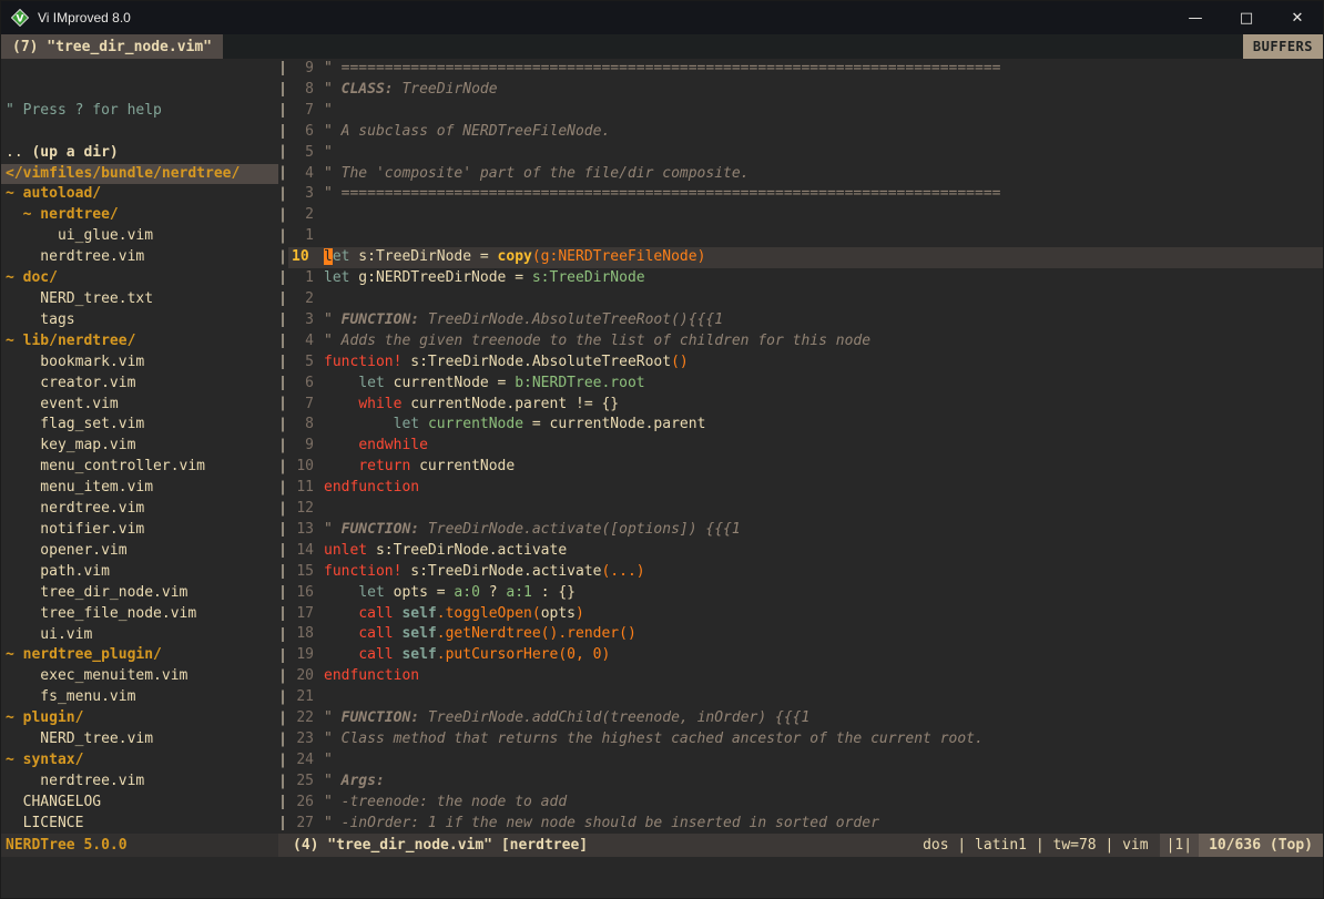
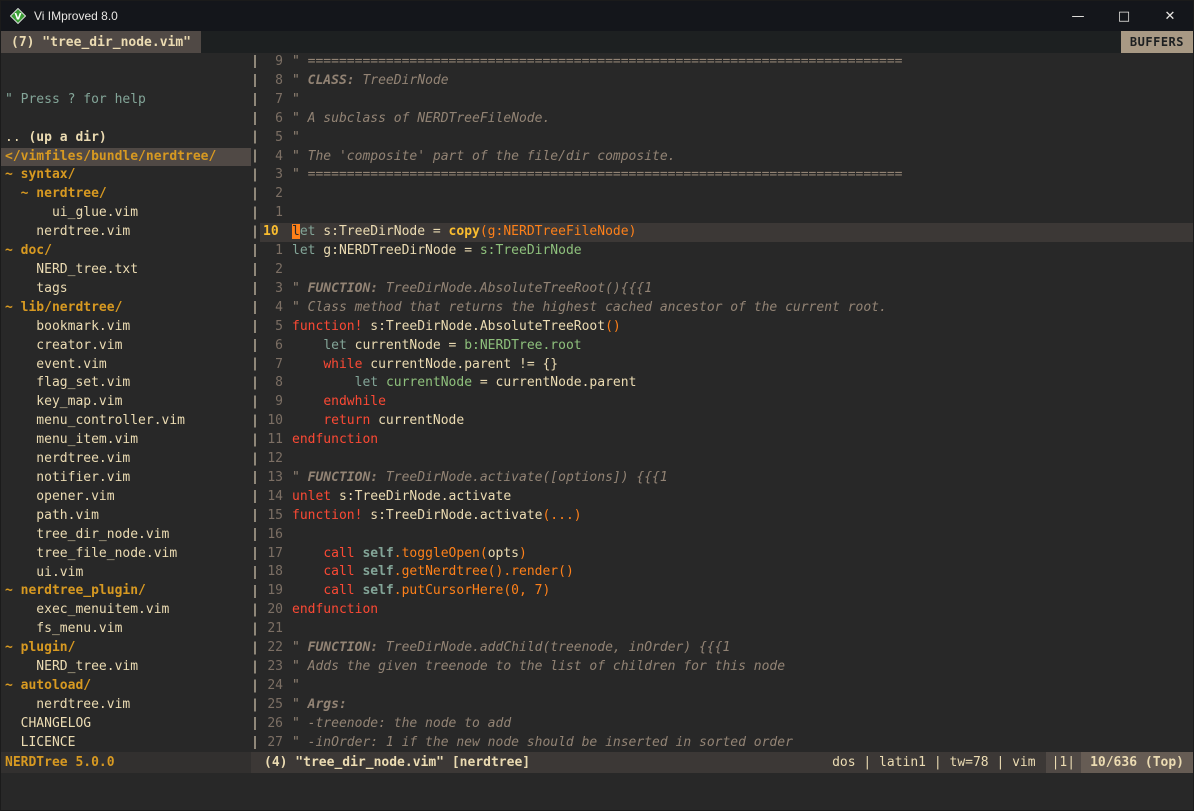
  V
  Vi IMproved 8.0
  —
  □
  ✕
  (7) "tree_dir_node.vim"
  BUFFERS
  " Press ? for help
  .. (up a dir)
  </vimfiles/bundle/nerdtree/
- ~ autoload/
+ ~ syntax/
  ~ nerdtree/
  ui_glue.vim
  nerdtree.vim
  ~ doc/
  NERD_tree.txt
  tags
  ~ lib/nerdtree/
  bookmark.vim
  creator.vim
  event.vim
  flag_set.vim
  key_map.vim
  menu_controller.vim
  menu_item.vim
  nerdtree.vim
  notifier.vim
  opener.vim
  path.vim
  tree_dir_node.vim
  tree_file_node.vim
  ui.vim
  ~ nerdtree_plugin/
  exec_menuitem.vim
  fs_menu.vim
  ~ plugin/
  NERD_tree.vim
- ~ syntax/
+ ~ autoload/
  nerdtree.vim
  CHANGELOG
  LICENCE
  9
  " ============================================================================
  8
  " CLASS: TreeDirNode
  7
  "
  6
  " A subclass of NERDTreeFileNode.
  5
  "
  4
  " The 'composite' part of the file/dir composite.
  3
  " ============================================================================
  2
  1
  10
  let s:TreeDirNode = copy(g:NERDTreeFileNode)
  1
  let g:NERDTreeDirNode = s:TreeDirNode
  2
  3
  " FUNCTION: TreeDirNode.AbsoluteTreeRoot(){{{1
  4
- " Adds the given treenode to the list of children for this node
+ " Class method that returns the highest cached ancestor of the current root.
  5
  function! s:TreeDirNode.AbsoluteTreeRoot()
  6
  let currentNode = b:NERDTree.root
  7
  while currentNode.parent != {}
  8
  let currentNode = currentNode.parent
  9
  endwhile
  10
  return currentNode
  11
  endfunction
  12
  13
  " FUNCTION: TreeDirNode.activate([options]) {{{1
  14
  unlet s:TreeDirNode.activate
  15
  function! s:TreeDirNode.activate(...)
  16
- let opts = a:0 ? a:1 : {}
  17
  call self.toggleOpen(opts)
  18
  call self.getNerdtree().render()
  19
- call self.putCursorHere(0, 0)
+ call self.putCursorHere(0, 7)
  20
  endfunction
  21
  22
  " FUNCTION: TreeDirNode.addChild(treenode, inOrder) {{{1
  23
- " Class method that returns the highest cached ancestor of the current root.
+ " Adds the given treenode to the list of children for this node
  24
  "
  25
  " Args:
  26
  " -treenode: the node to add
  27
  " -inOrder: 1 if the new node should be inserted in sorted order
  NERDTree 5.0.0
  (4) "tree_dir_node.vim" [nerdtree]
  dos | latin1 | tw=78 | vim
  |1|
  10/636 (Top)
